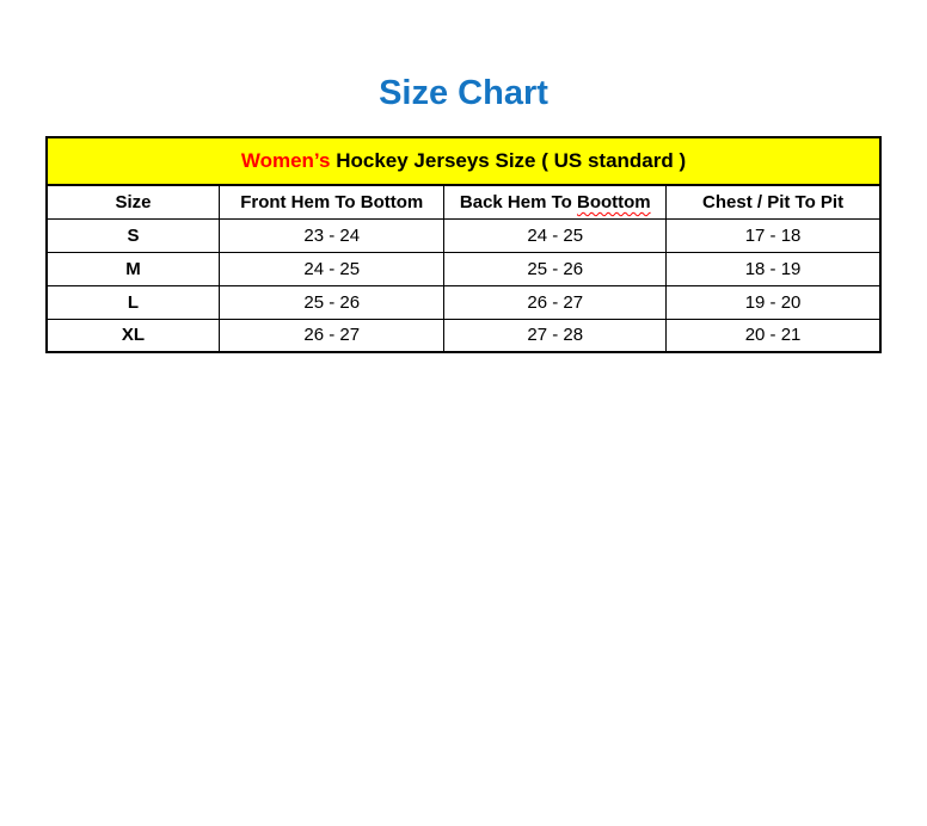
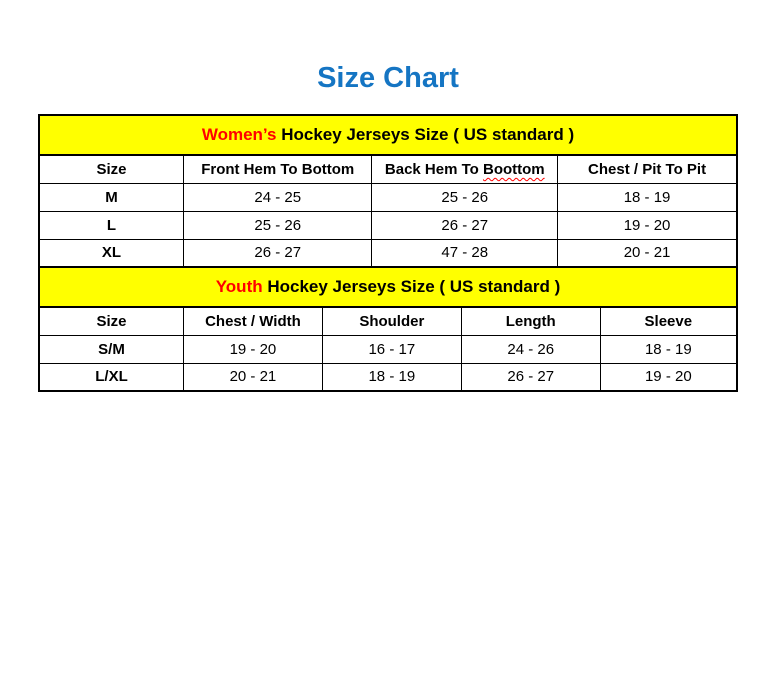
  Size Chart
  Women’s Hockey Jerseys Size ( US standard )
  Size	Front Hem To Bottom	Back Hem To Boottom	Chest / Pit To Pit
- S	23 - 24	24 - 25	17 - 18
  M	24 - 25	25 - 26	18 - 19
  L	25 - 26	26 - 27	19 - 20
- XL	26 - 27	27 - 28	20 - 21
+ XL	26 - 27	47 - 28	20 - 21
+ Youth Hockey Jerseys Size ( US standard )
+ Size	Chest / Width	Shoulder	Length	Sleeve
+ S/M	19 - 20	16 - 17	24 - 26	18 - 19
+ L/XL	20 - 21	18 - 19	26 - 27	19 - 20
